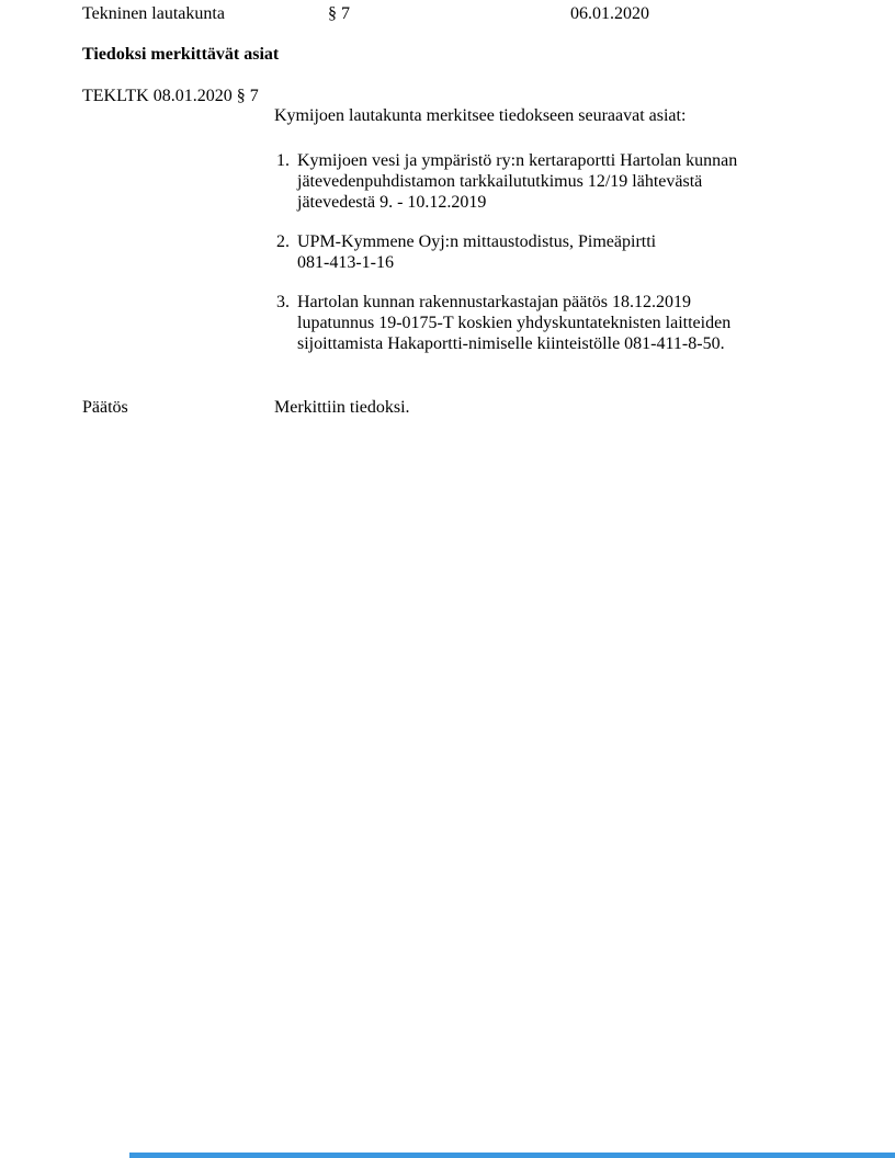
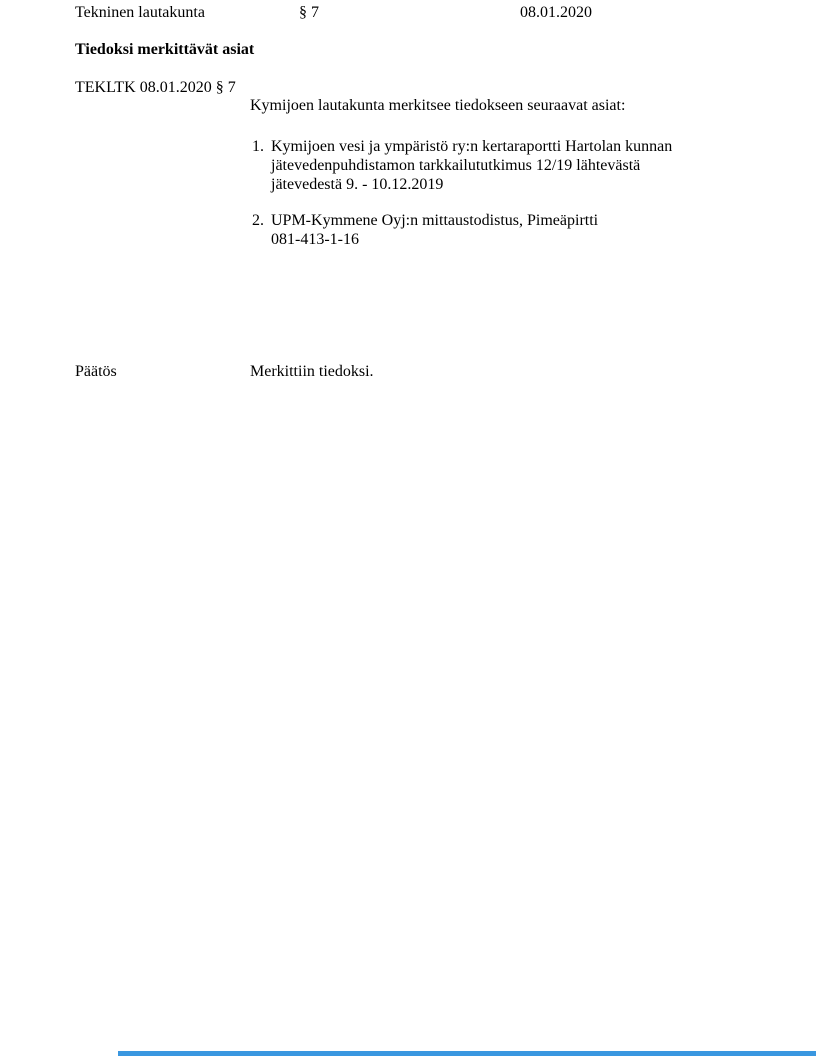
  Tekninen lautakunta
  § 7
- 06.01.2020
+ 08.01.2020
  Tiedoksi merkittävät asiat
  TEKLTK 08.01.2020 § 7
  Kymijoen lautakunta merkitsee tiedokseen seuraavat asiat:
  1.
  Kymijoen vesi ja ympäristö ry:n kertaraportti Hartolan kunnan
  jätevedenpuhdistamon tarkkailututkimus 12/19 lähtevästä
  jätevedestä 9. - 10.12.2019
  2.
  UPM-Kymmene Oyj:n mittaustodistus, Pimeäpirtti
  081-413-1-16
- 3.
- Hartolan kunnan rakennustarkastajan päätös 18.12.2019
- lupatunnus 19-0175-T koskien yhdyskuntateknisten laitteiden
- sijoittamista Hakaportti-nimiselle kiinteistölle 081-411-8-50.
  Päätös
  Merkittiin tiedoksi.
